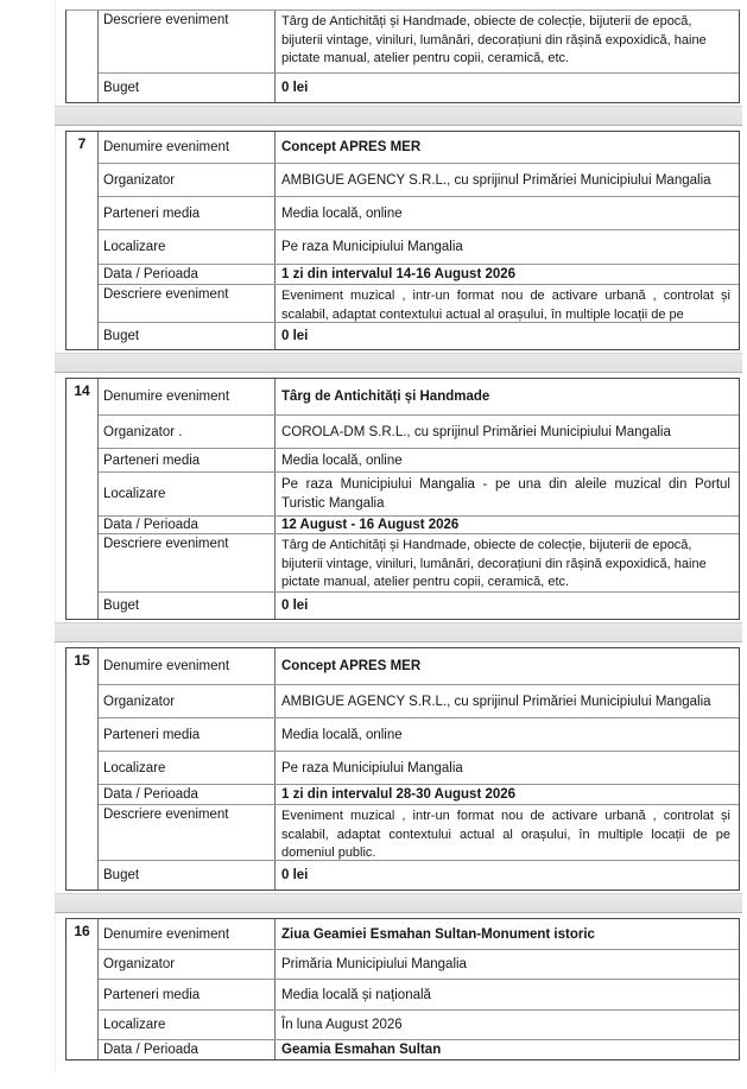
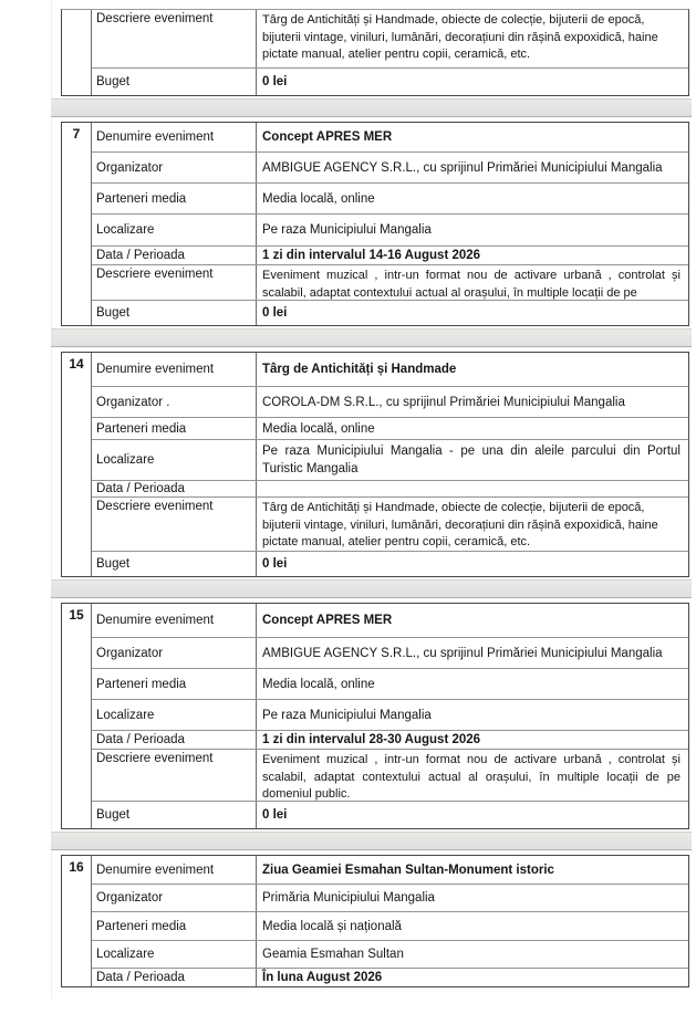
  Descriere eveniment
  Târg de Antichități și Handmade, obiecte de colecție, bijuterii de epocă, bijuterii vintage, viniluri, lumânări, decorațiuni din rășină expoxidică, haine pictate manual, atelier pentru copii, ceramică, etc.
  Buget
  0 lei
  7
  Denumire eveniment
  Concept APRES MER
  Organizator
  AMBIGUE AGENCY S.R.L., cu sprijinul Primăriei Municipiului Mangalia
  Parteneri media
  Media locală, online
  Localizare
  Pe raza Municipiului Mangalia
  Data / Perioada
  1 zi din intervalul 14-16 August 2026
  Descriere eveniment
  Eveniment muzical , intr-un format nou de activare urbană , controlat și scalabil, adaptat contextului actual al orașului, în multiple locații de pe
  Buget
  0 lei
  14
  Denumire eveniment
  Târg de Antichități și Handmade
  Organizator .
  COROLA-DM S.R.L., cu sprijinul Primăriei Municipiului Mangalia
  Parteneri media
  Media locală, online
  Localizare
- Pe raza Municipiului Mangalia - pe una din aleile muzical din Portul Turistic Mangalia
+ Pe raza Municipiului Mangalia - pe una din aleile parcului din Portul Turistic Mangalia
  Data / Perioada
- 12 August - 16 August 2026
  Descriere eveniment
  Târg de Antichități și Handmade, obiecte de colecție, bijuterii de epocă, bijuterii vintage, viniluri, lumânări, decorațiuni din rășină expoxidică, haine pictate manual, atelier pentru copii, ceramică, etc.
  Buget
  0 lei
  15
  Denumire eveniment
  Concept APRES MER
  Organizator
  AMBIGUE AGENCY S.R.L., cu sprijinul Primăriei Municipiului Mangalia
  Parteneri media
  Media locală, online
  Localizare
  Pe raza Municipiului Mangalia
  Data / Perioada
  1 zi din intervalul 28-30 August 2026
  Descriere eveniment
  Eveniment muzical , intr-un format nou de activare urbană , controlat și scalabil, adaptat contextului actual al orașului, în multiple locații de pe domeniul public.
  Buget
  0 lei
  16
  Denumire eveniment
  Ziua Geamiei Esmahan Sultan-Monument istoric
  Organizator
  Primăria Municipiului Mangalia
  Parteneri media
  Media locală și națională
  Localizare
- În luna August 2026
+ Geamia Esmahan Sultan
  Data / Perioada
- Geamia Esmahan Sultan
+ În luna August 2026
